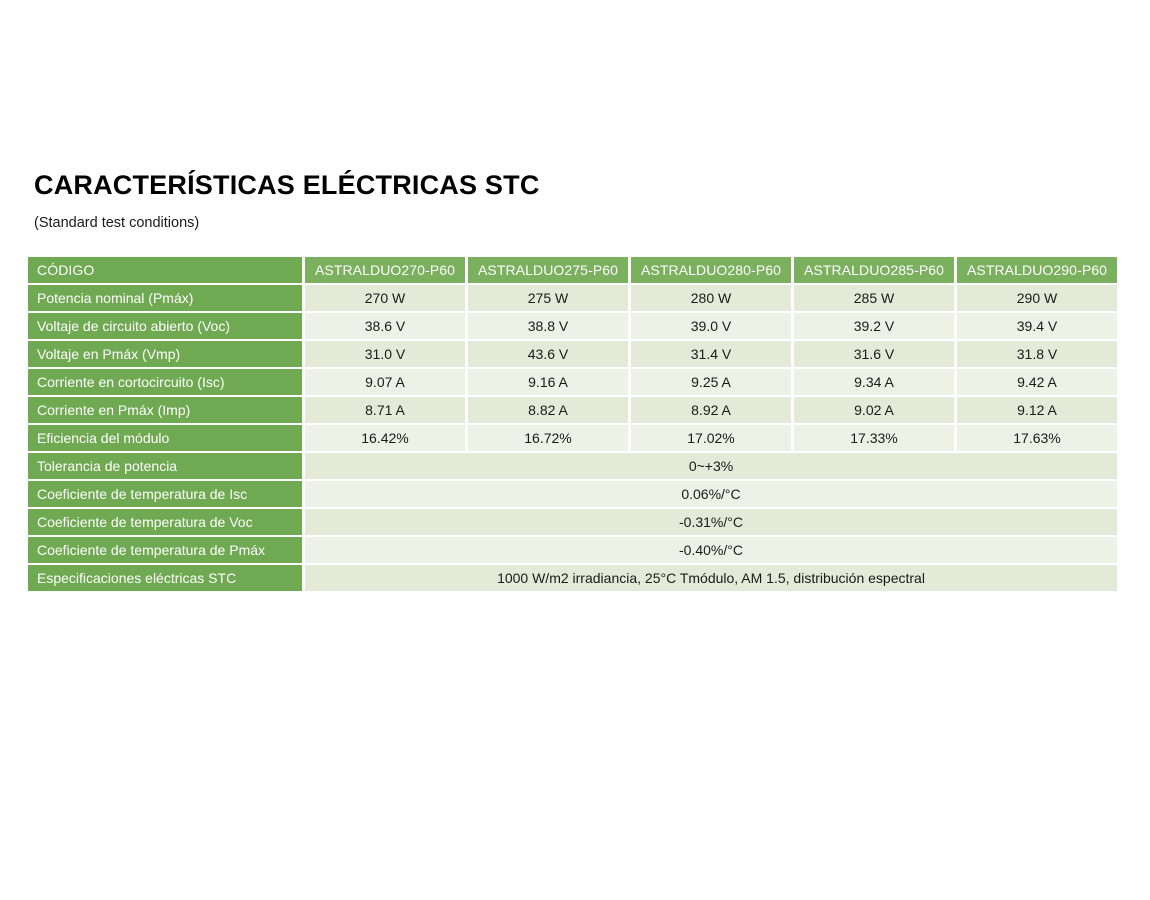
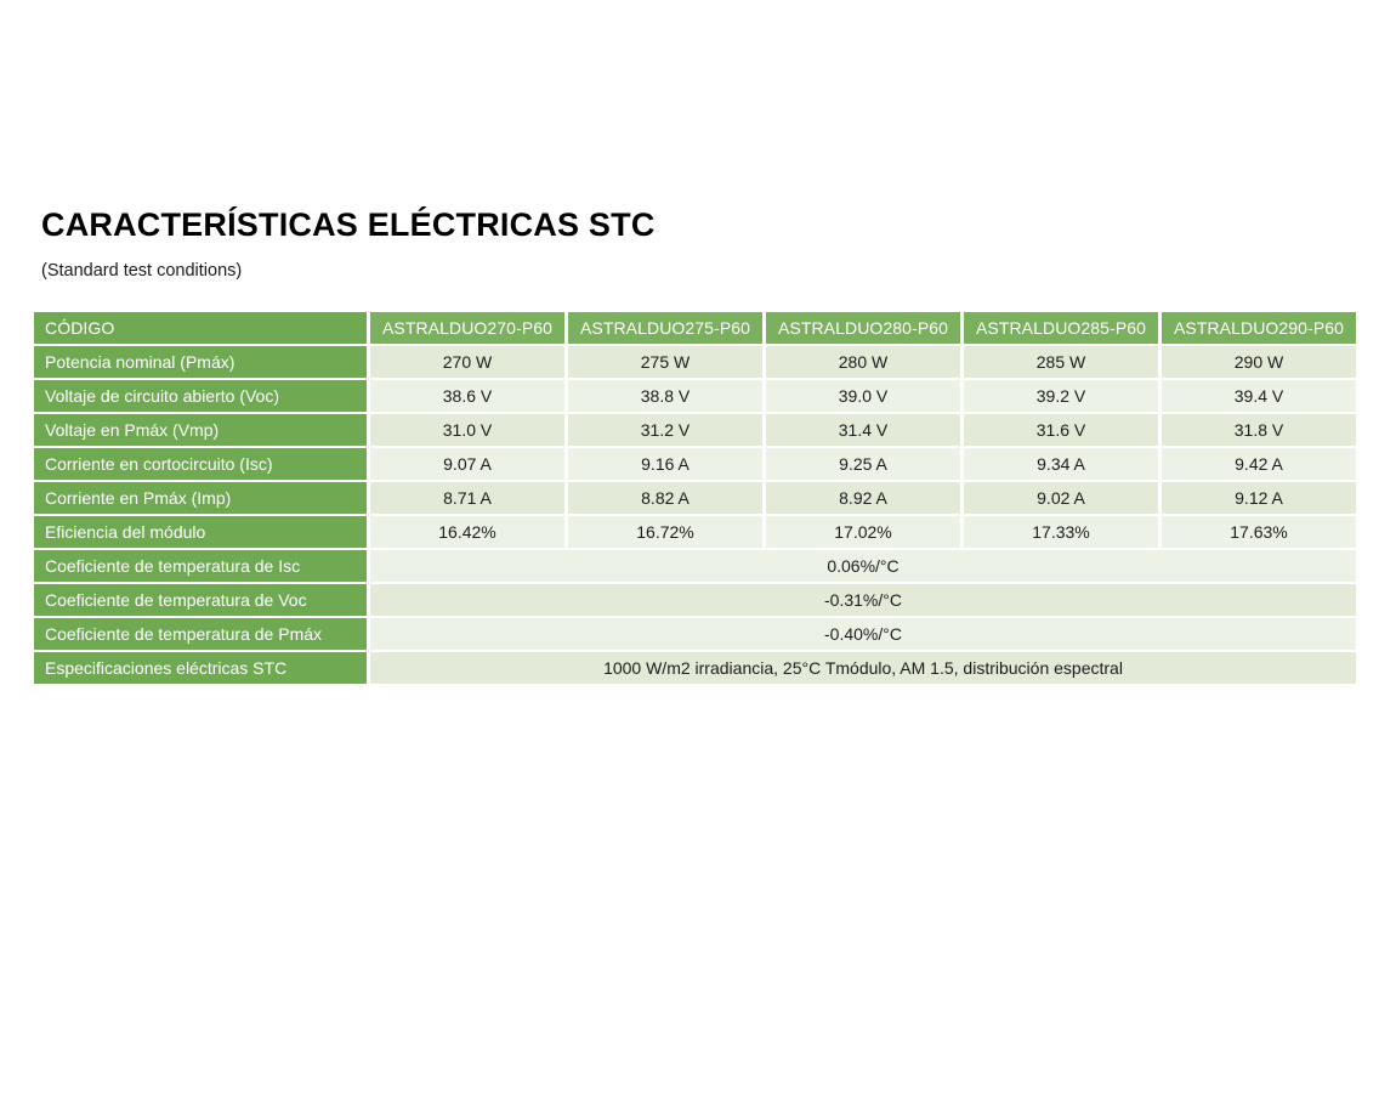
  CARACTERÍSTICAS ELÉCTRICAS STC
  (Standard test conditions)
  CÓDIGO	ASTRALDUO270-P60	ASTRALDUO275-P60	ASTRALDUO280-P60	ASTRALDUO285-P60	ASTRALDUO290-P60
  Potencia nominal (Pmáx)	270 W	275 W	280 W	285 W	290 W
  Voltaje de circuito abierto (Voc)	38.6 V	38.8 V	39.0 V	39.2 V	39.4 V
- Voltaje en Pmáx (Vmp)	31.0 V	43.6 V	31.4 V	31.6 V	31.8 V
+ Voltaje en Pmáx (Vmp)	31.0 V	31.2 V	31.4 V	31.6 V	31.8 V
  Corriente en cortocircuito (Isc)	9.07 A	9.16 A	9.25 A	9.34 A	9.42 A
  Corriente en Pmáx (Imp)	8.71 A	8.82 A	8.92 A	9.02 A	9.12 A
  Eficiencia del módulo	16.42%	16.72%	17.02%	17.33%	17.63%
- Tolerancia de potencia	0~+3%
  Coeficiente de temperatura de Isc	0.06%/°C
  Coeficiente de temperatura de Voc	-0.31%/°C
  Coeficiente de temperatura de Pmáx	-0.40%/°C
  Especificaciones eléctricas STC	1000 W/m2 irradiancia, 25°C Tmódulo, AM 1.5, distribución espectral
